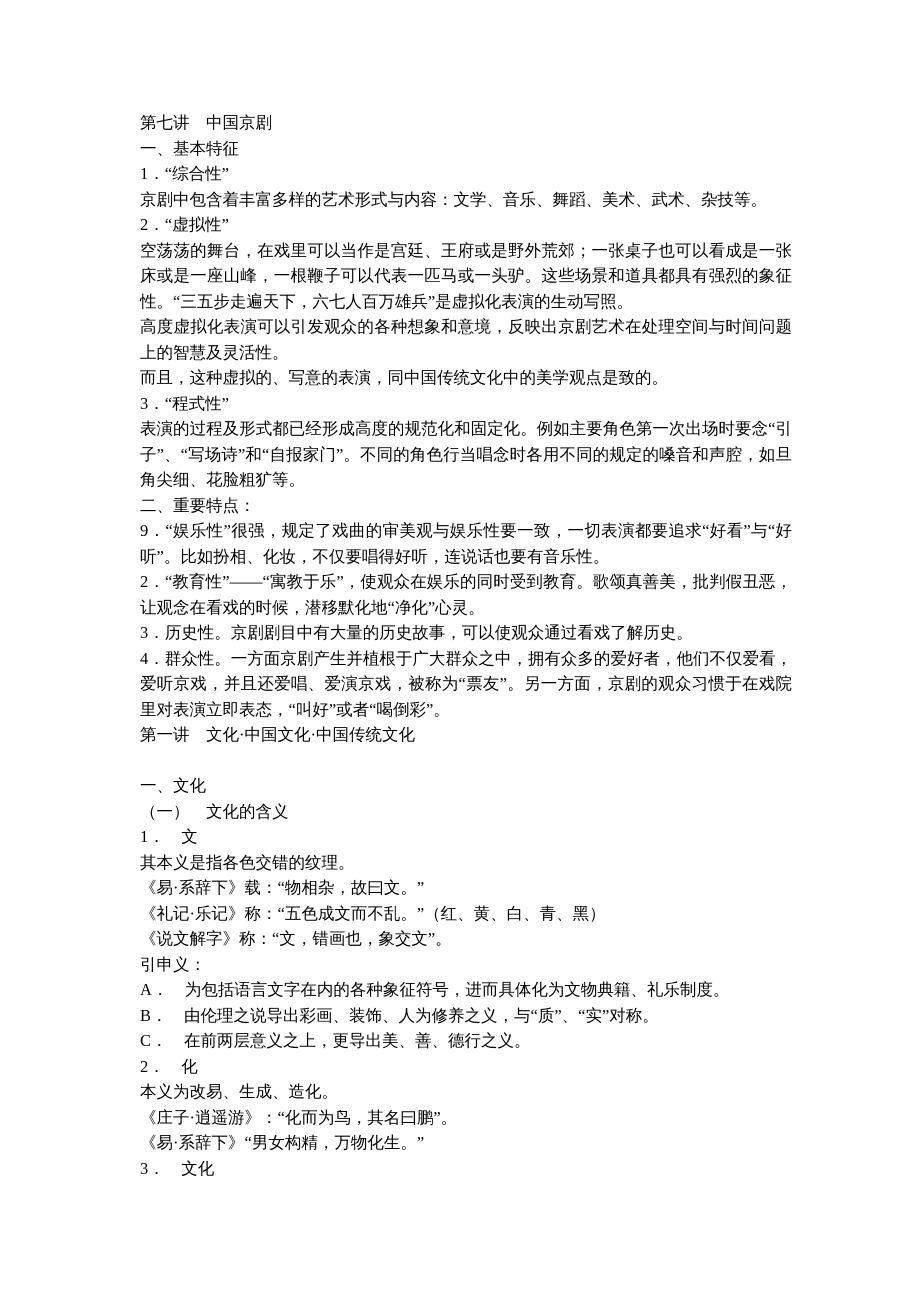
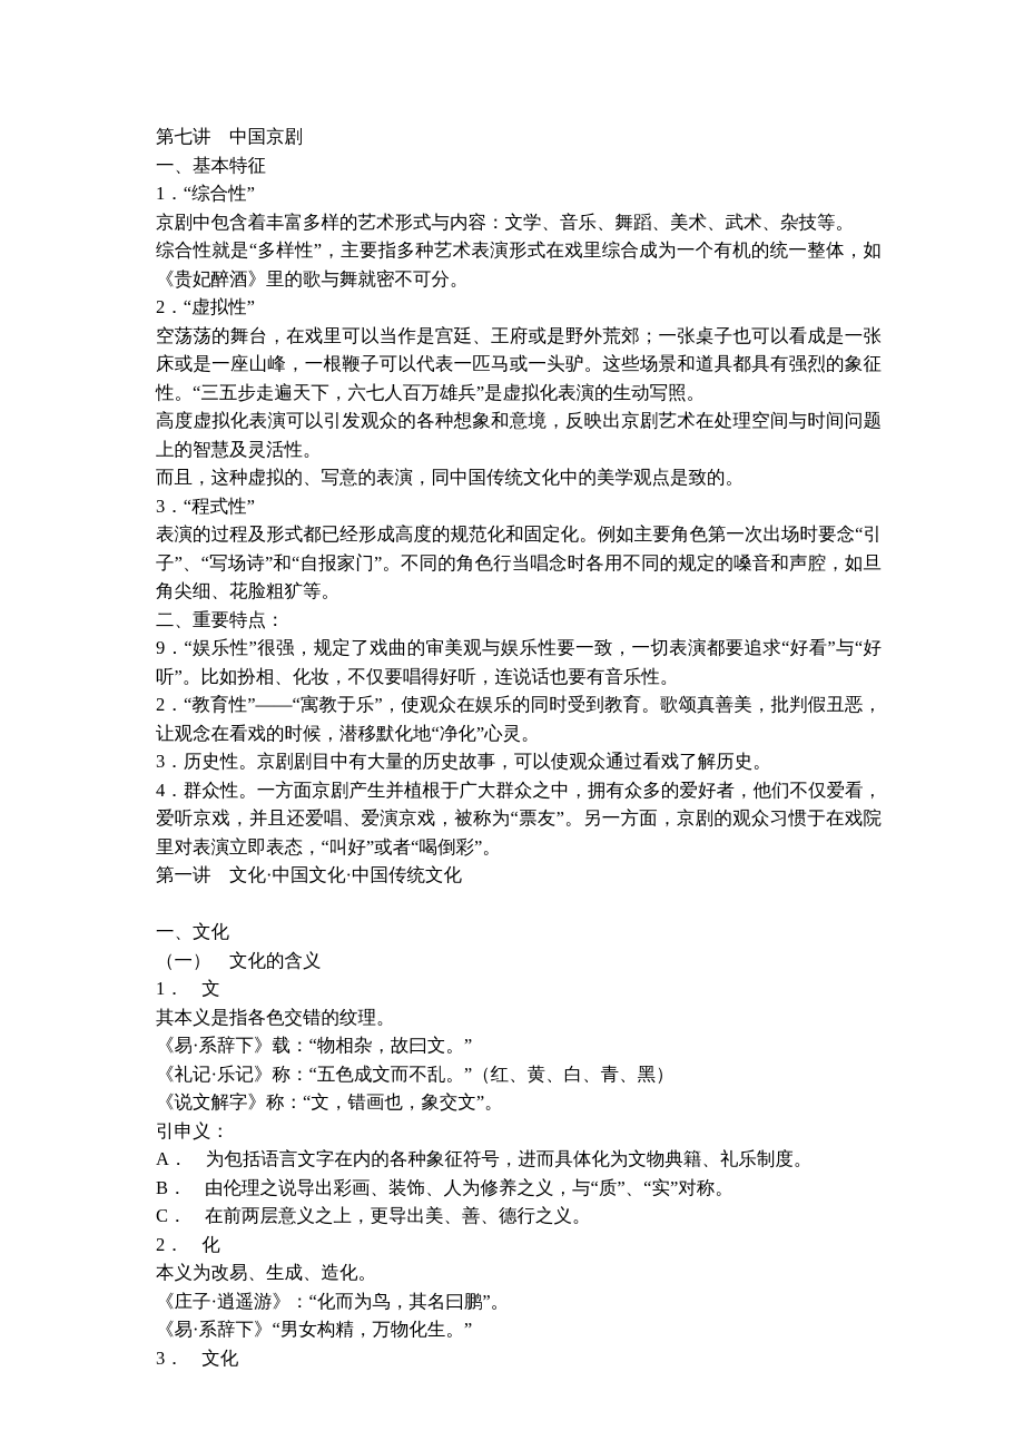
  第七讲 中国京剧
  一、基本特征
  1．“综合性”
  京剧中包含着丰富多样的艺术形式与内容：文学、音乐、舞蹈、美术、武术、杂技等。
+ 综合性就是“多样性”，主要指多种艺术表演形式在戏里综合成为一个有机的统一整体，如《贵妃醉酒》里的歌与舞就密不可分。
  2．“虚拟性”
  空荡荡的舞台，在戏里可以当作是宫廷、王府或是野外荒郊；一张桌子也可以看成是一张床或是一座山峰，一根鞭子可以代表一匹马或一头驴。这些场景和道具都具有强烈的象征性。“三五步走遍天下，六七人百万雄兵”是虚拟化表演的生动写照。
  高度虚拟化表演可以引发观众的各种想象和意境，反映出京剧艺术在处理空间与时间问题上的智慧及灵活性。
  而且，这种虚拟的、写意的表演，同中国传统文化中的美学观点是致的。
  3．“程式性”
  表演的过程及形式都已经形成高度的规范化和固定化。例如主要角色第一次出场时要念“引子”、“写场诗”和“自报家门”。不同的角色行当唱念时各用不同的规定的嗓音和声腔，如旦角尖细、花脸粗犷等。
  二、重要特点：
  9．“娱乐性”很强，规定了戏曲的审美观与娱乐性要一致，一切表演都要追求“好看”与“好听”。比如扮相、化妆，不仅要唱得好听，连说话也要有音乐性。
  2．“教育性”——“寓教于乐”，使观众在娱乐的同时受到教育。歌颂真善美，批判假丑恶，让观念在看戏的时候，潜移默化地“净化”心灵。
  3．历史性。京剧剧目中有大量的历史故事，可以使观众通过看戏了解历史。
  4．群众性。一方面京剧产生并植根于广大群众之中，拥有众多的爱好者，他们不仅爱看，爱听京戏，并且还爱唱、爱演京戏，被称为“票友”。另一方面，京剧的观众习惯于在戏院里对表演立即表态，“叫好”或者“喝倒彩”。
  第一讲 文化·中国文化·中国传统文化
  一、文化
  （一） 文化的含义
  1． 文
  其本义是指各色交错的纹理。
  《易·系辞下》载：“物相杂，故曰文。”
  《礼记·乐记》称：“五色成文而不乱。”（红、黄、白、青、黑）
  《说文解字》称：“文，错画也，象交文”。
  引申义：
  A． 为包括语言文字在内的各种象征符号，进而具体化为文物典籍、礼乐制度。
  B． 由伦理之说导出彩画、装饰、人为修养之义，与“质”、“实”对称。
  C． 在前两层意义之上，更导出美、善、德行之义。
  2． 化
  本义为改易、生成、造化。
  《庄子·逍遥游》：“化而为鸟，其名曰鹏”。
  《易·系辞下》“男女构精，万物化生。”
  3． 文化
